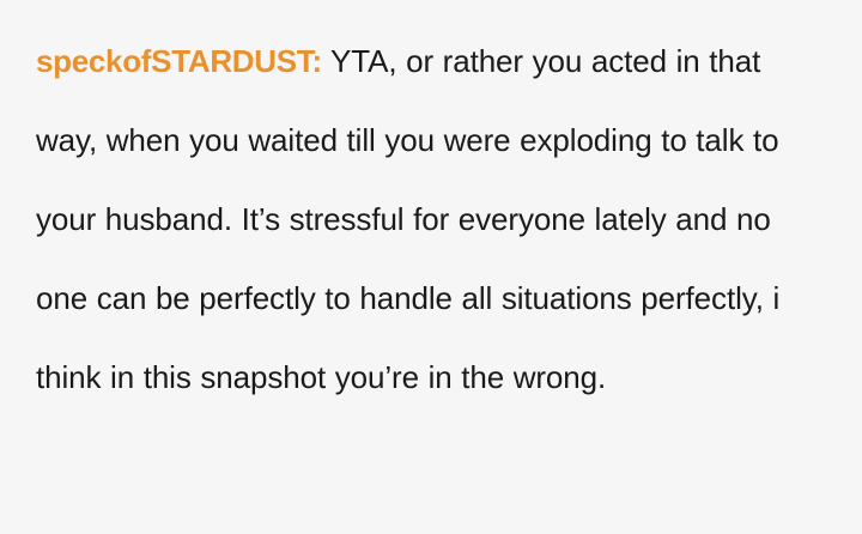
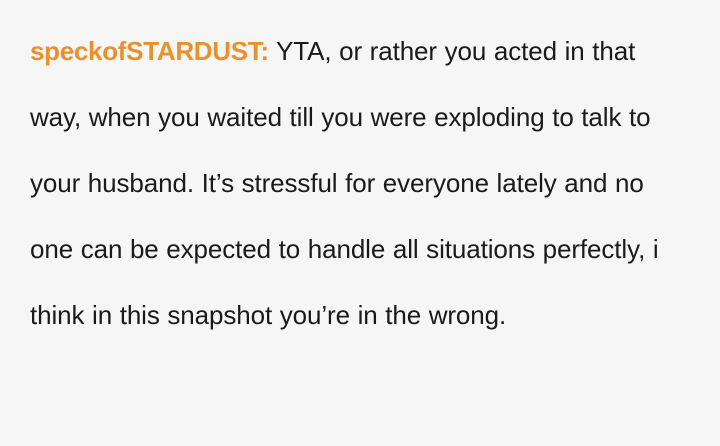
- speckofSTARDUST: YTA, or rather you acted in that way, when you waited till you were exploding to talk to your husband. It’s stressful for everyone lately and no one can be perfectly to handle all situations perfectly, i think in this snapshot you’re in the wrong.
+ speckofSTARDUST: YTA, or rather you acted in that way, when you waited till you were exploding to talk to your husband. It’s stressful for everyone lately and no one can be expected to handle all situations perfectly, i think in this snapshot you’re in the wrong.
